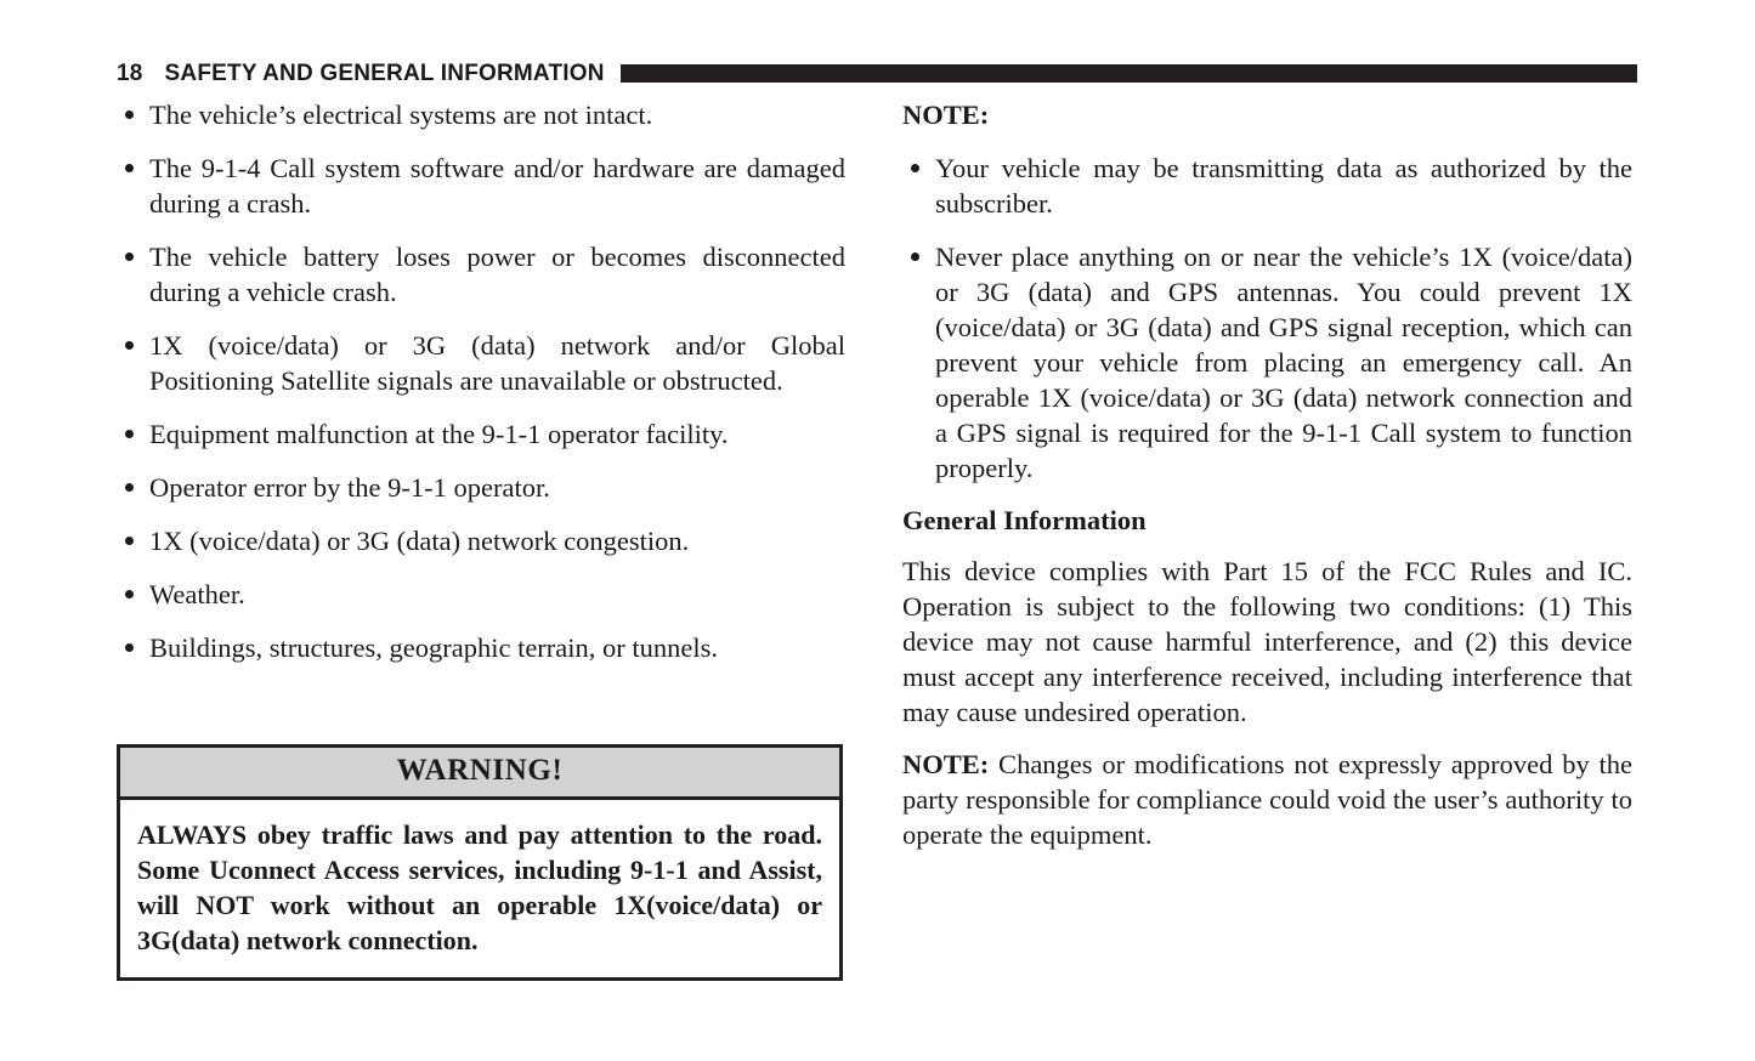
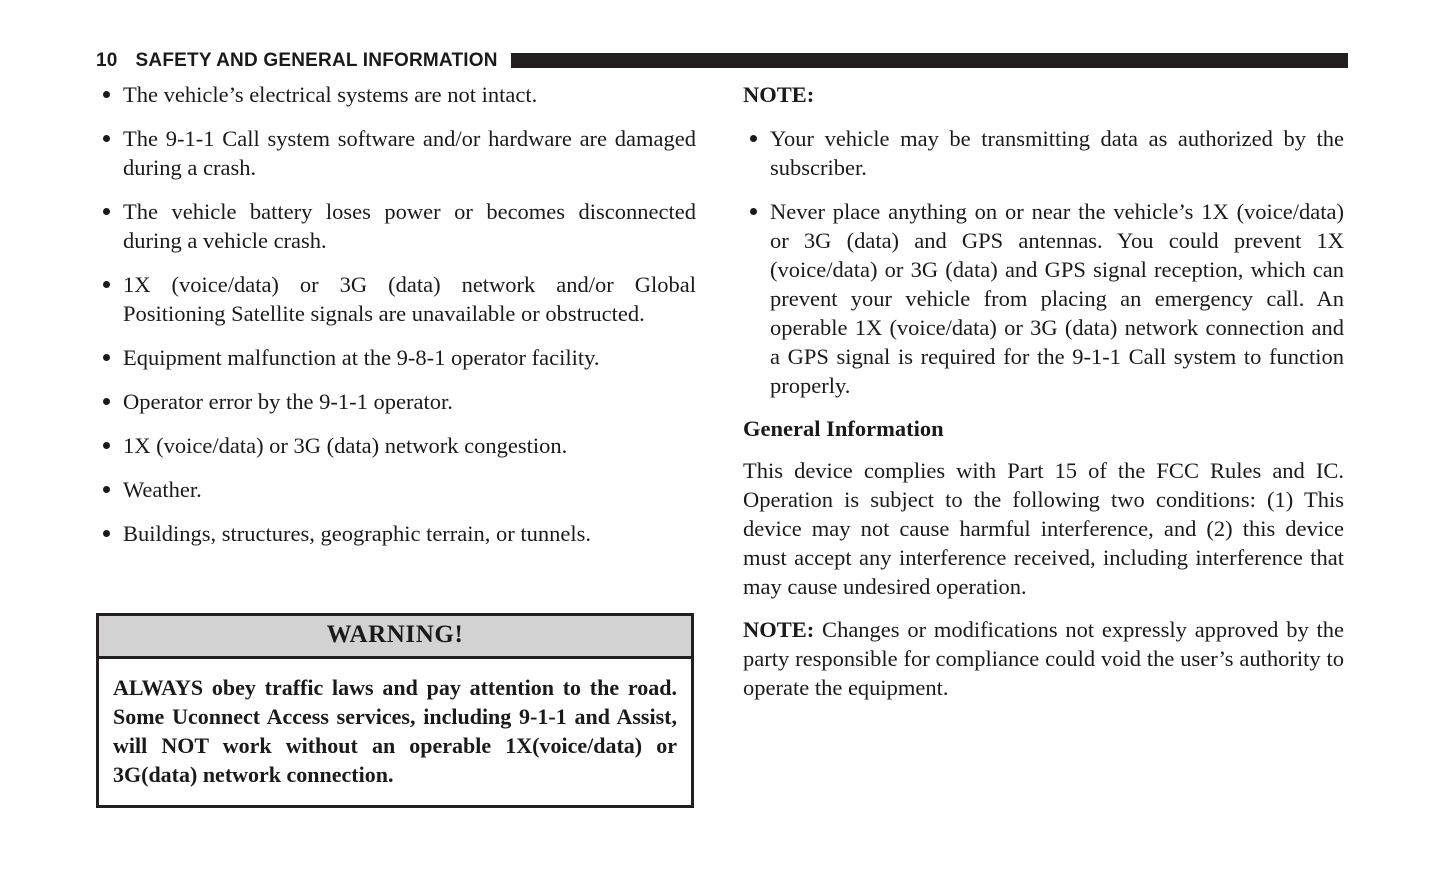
- 18
+ 10
  SAFETY AND GENERAL INFORMATION
  The vehicle’s electrical systems are not intact.
- The 9-1-4 Call system software and/or hardware are damaged during a crash.
+ The 9-1-1 Call system software and/or hardware are damaged during a crash.
  The vehicle battery loses power or becomes disconnected during a vehicle crash.
  1X (voice/data) or 3G (data) network and/or Global Positioning Satellite signals are unavailable or obstructed.
- Equipment malfunction at the 9-1-1 operator facility.
+ Equipment malfunction at the 9-8-1 operator facility.
  Operator error by the 9-1-1 operator.
  1X (voice/data) or 3G (data) network congestion.
  Weather.
  Buildings, structures, geographic terrain, or tunnels.
  WARNING!
  ALWAYS obey traffic laws and pay attention to the road. Some Uconnect Access services, including 9-1-1 and Assist, will NOT work without an operable 1X(voice/data) or 3G(data) network connection.
  NOTE:
  Your vehicle may be transmitting data as authorized by the subscriber.
  Never place anything on or near the vehicle’s 1X (voice/data) or 3G (data) and GPS antennas. You could prevent 1X (voice/data) or 3G (data) and GPS signal reception, which can prevent your vehicle from placing an emergency call. An operable 1X (voice/data) or 3G (data) network connection and a GPS signal is required for the 9-1-1 Call system to function properly.
  General Information
  This device complies with Part 15 of the FCC Rules and IC. Operation is subject to the following two conditions: (1) This device may not cause harmful interference, and (2) this device must accept any interference received, including interference that may cause undesired operation.
  NOTE: Changes or modifications not expressly approved by the party responsible for compliance could void the user’s authority to operate the equipment.
